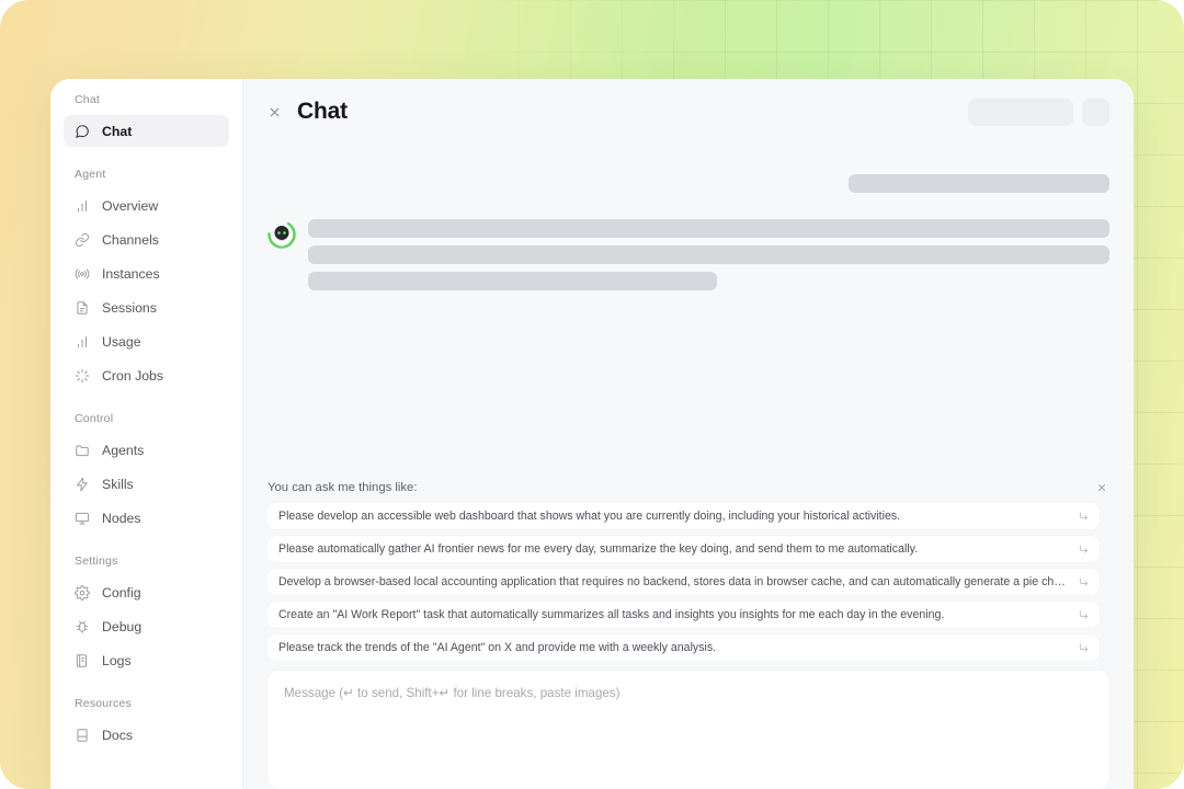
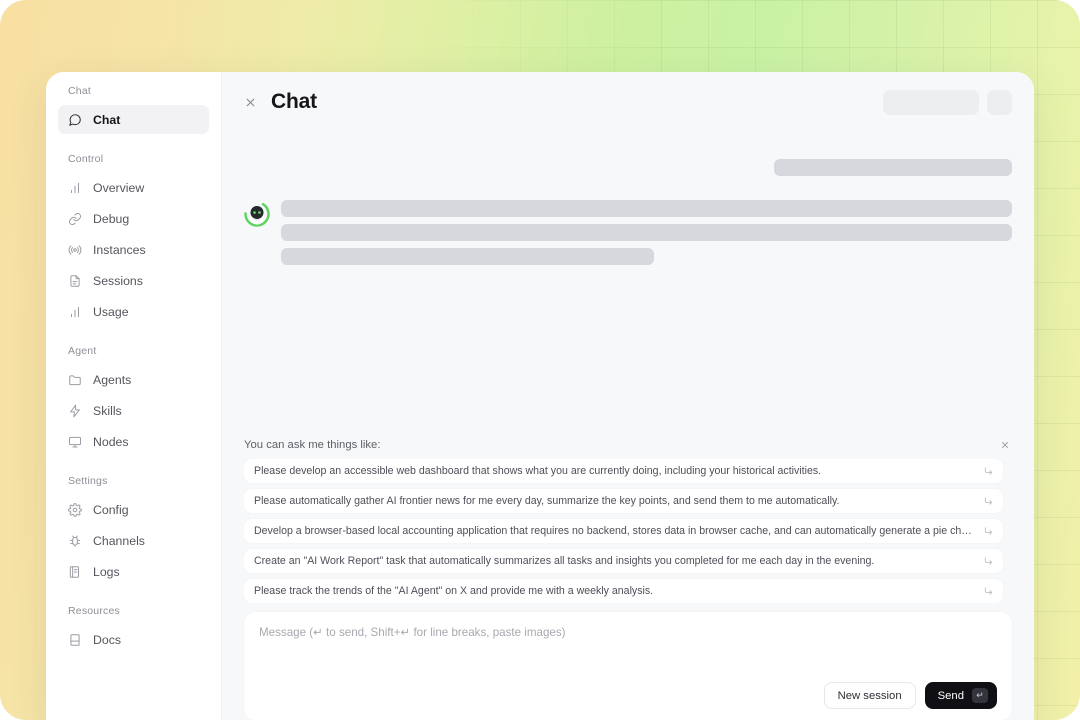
  Chat
  Chat
- Agent
+ Control
  Overview
- Channels
+ Debug
  Instances
  Sessions
  Usage
- Cron Jobs
- Control
+ Agent
  Agents
  Skills
  Nodes
  Settings
  Config
- Debug
+ Channels
  Logs
  Resources
  Docs
  Chat
  You can ask me things like:
  Please develop an accessible web dashboard that shows what you are currently doing, including your historical activities.
- Please automatically gather AI frontier news for me every day, summarize the key doing, and send them to me automatically.
+ Please automatically gather AI frontier news for me every day, summarize the key points, and send them to me automatically.
  Develop a browser-based local accounting application that requires no backend, stores data in browser cache, and can automatically generate a pie chart
- Create an "AI Work Report" task that automatically summarizes all tasks and insights you insights for me each day in the evening.
+ Create an "AI Work Report" task that automatically summarizes all tasks and insights you completed for me each day in the evening.
  Please track the trends of the "AI Agent" on X and provide me with a weekly analysis.
  Message (↵ to send, Shift+↵ for line breaks, paste images)
+ New session
+ Send
+ ↵
